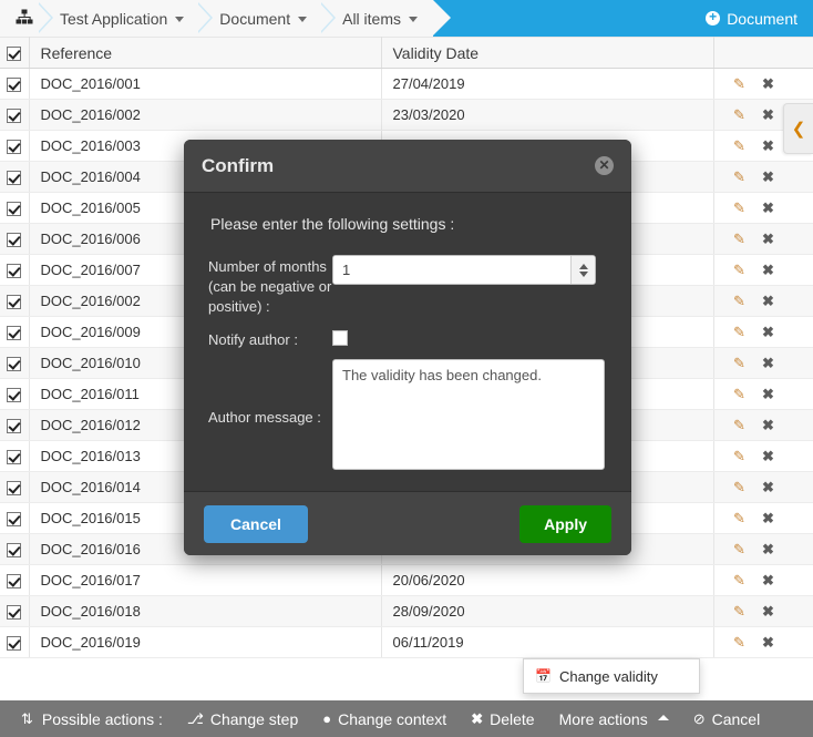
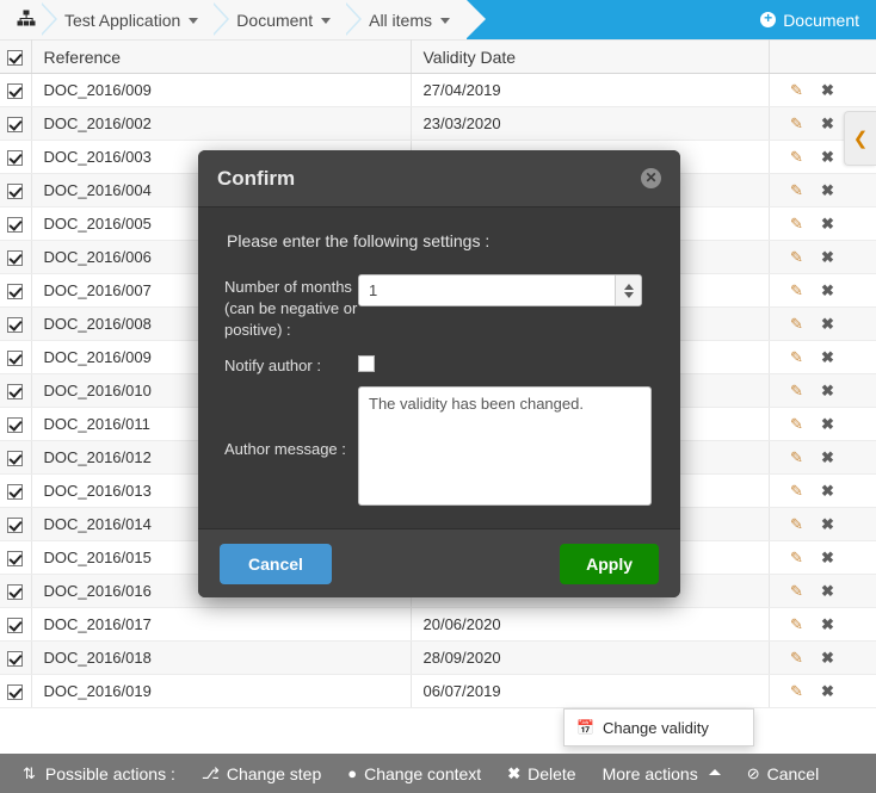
  Test Application
  Document
  All items
  +
  Document
  	Reference	Validity Date
- 	DOC_2016/001	27/04/2019	✎ ✖
+ 	DOC_2016/009	27/04/2019	✎ ✖
  	DOC_2016/002	23/03/2020	✎ ✖
  	DOC_2016/003		✎ ✖
  	DOC_2016/004		✎ ✖
  	DOC_2016/005		✎ ✖
  	DOC_2016/006		✎ ✖
  	DOC_2016/007		✎ ✖
- 	DOC_2016/002		✎ ✖
+ 	DOC_2016/008		✎ ✖
  	DOC_2016/009		✎ ✖
  	DOC_2016/010		✎ ✖
  	DOC_2016/011		✎ ✖
  	DOC_2016/012		✎ ✖
  	DOC_2016/013		✎ ✖
  	DOC_2016/014		✎ ✖
  	DOC_2016/015		✎ ✖
  	DOC_2016/017	20/06/2020	✎ ✖
  	DOC_2016/018	28/09/2020	✎ ✖
- 	DOC_2016/019	06/11/2019	✎ ✖
+ 	DOC_2016/019	06/07/2019	✎ ✖
  ❮
  📅
  Change validity
  Confirm
  ✕
  Please enter the following settings :
  Number of months (can be negative or positive) :
  1
  Notify author :
  Author message :
  The validity has been changed.
  Cancel
  Apply
  ⇅
  Possible actions :
  ⎇
  Change step
  ●
  Change context
  ✖
  Delete
  More actions
  ⊘
  Cancel
